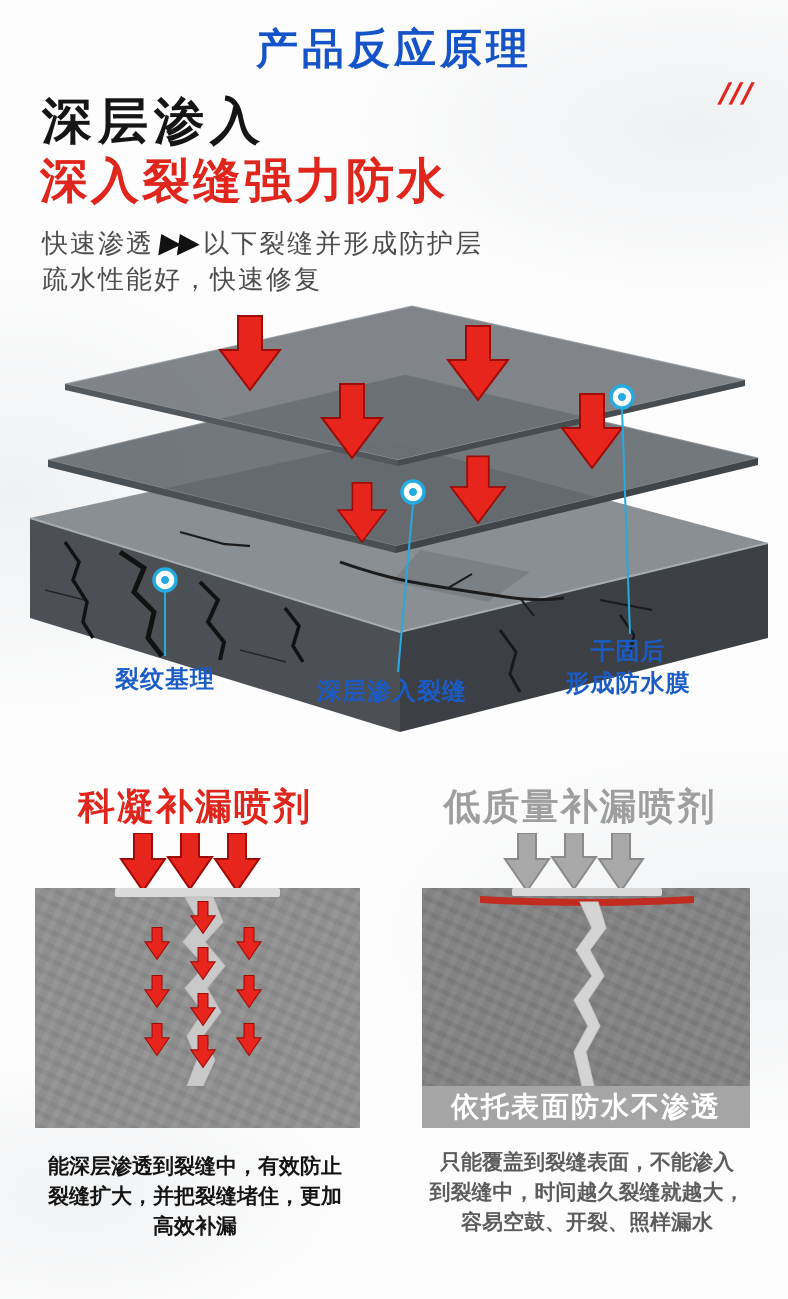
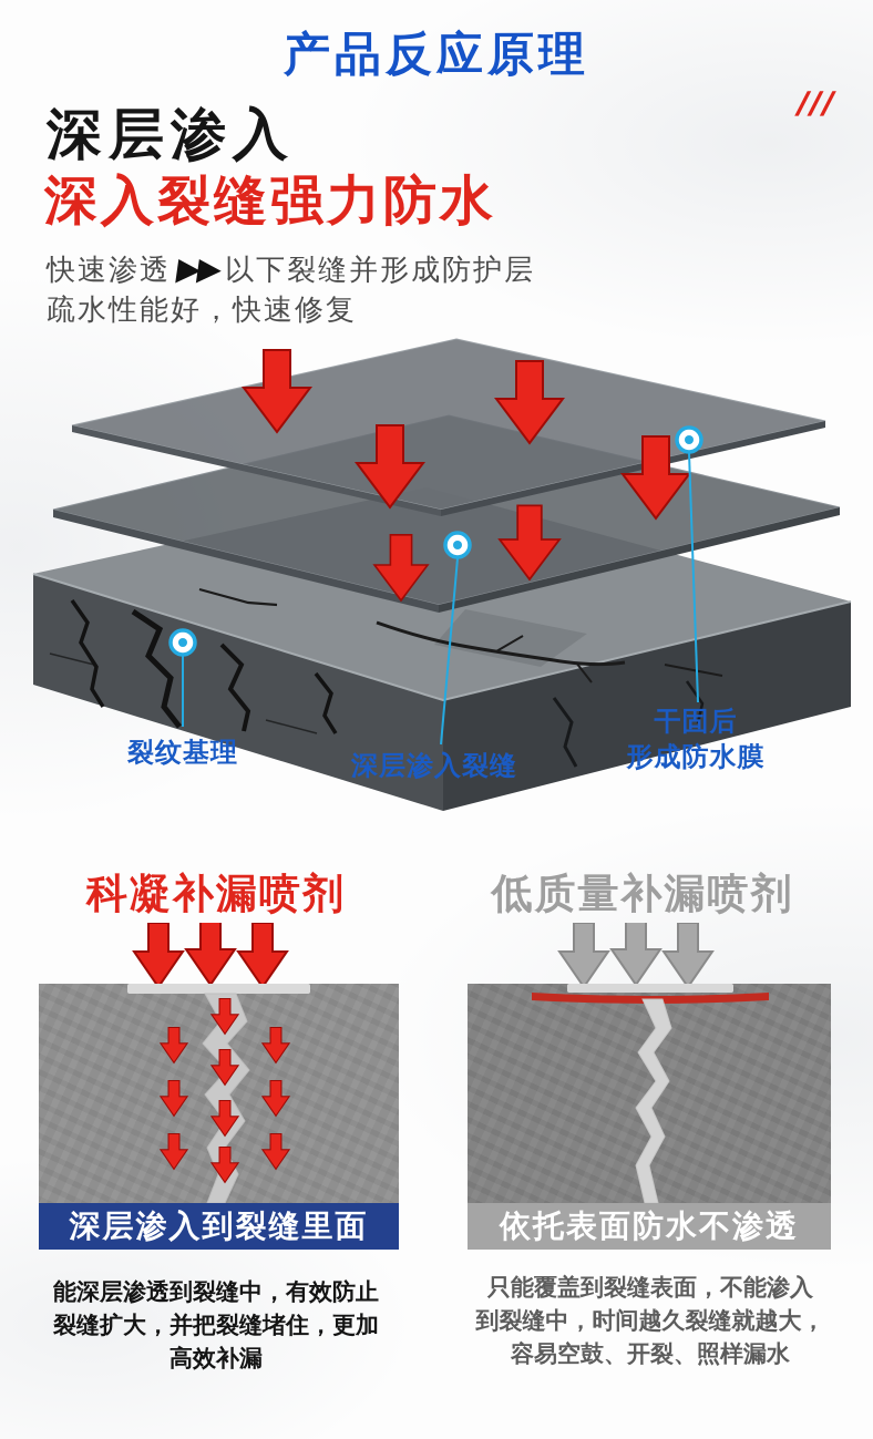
  产品反应原理
  深层渗入
  深入裂缝强力防水
  疏水性能好，快速修复
  裂纹基理
  深层渗入裂缝
  干固后
  形成防水膜
  科凝补漏喷剂
  低质量补漏喷剂
+ 深层渗入到裂缝里面
  依托表面防水不渗透
  能深层渗透到裂缝中，有效防止
  裂缝扩大，并把裂缝堵住，更加
  高效补漏
  只能覆盖到裂缝表面，不能渗入
  到裂缝中，时间越久裂缝就越大，
  容易空鼓、开裂、照样漏水
